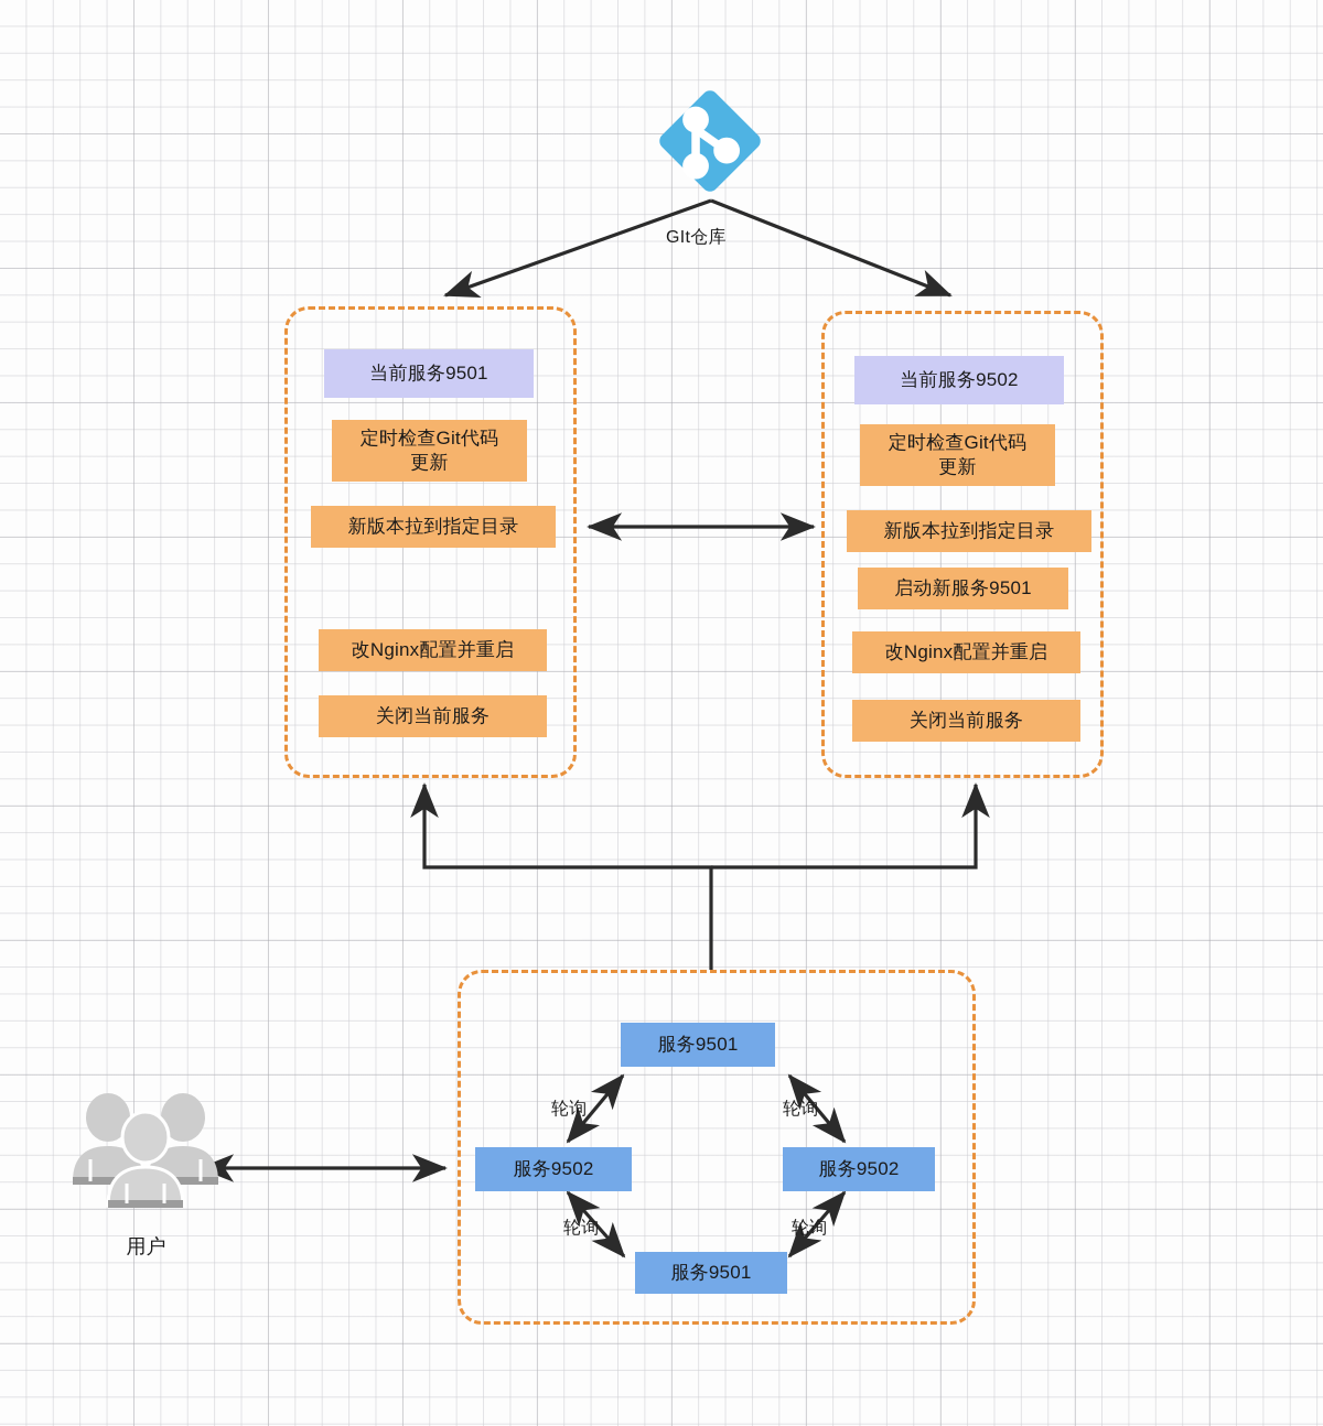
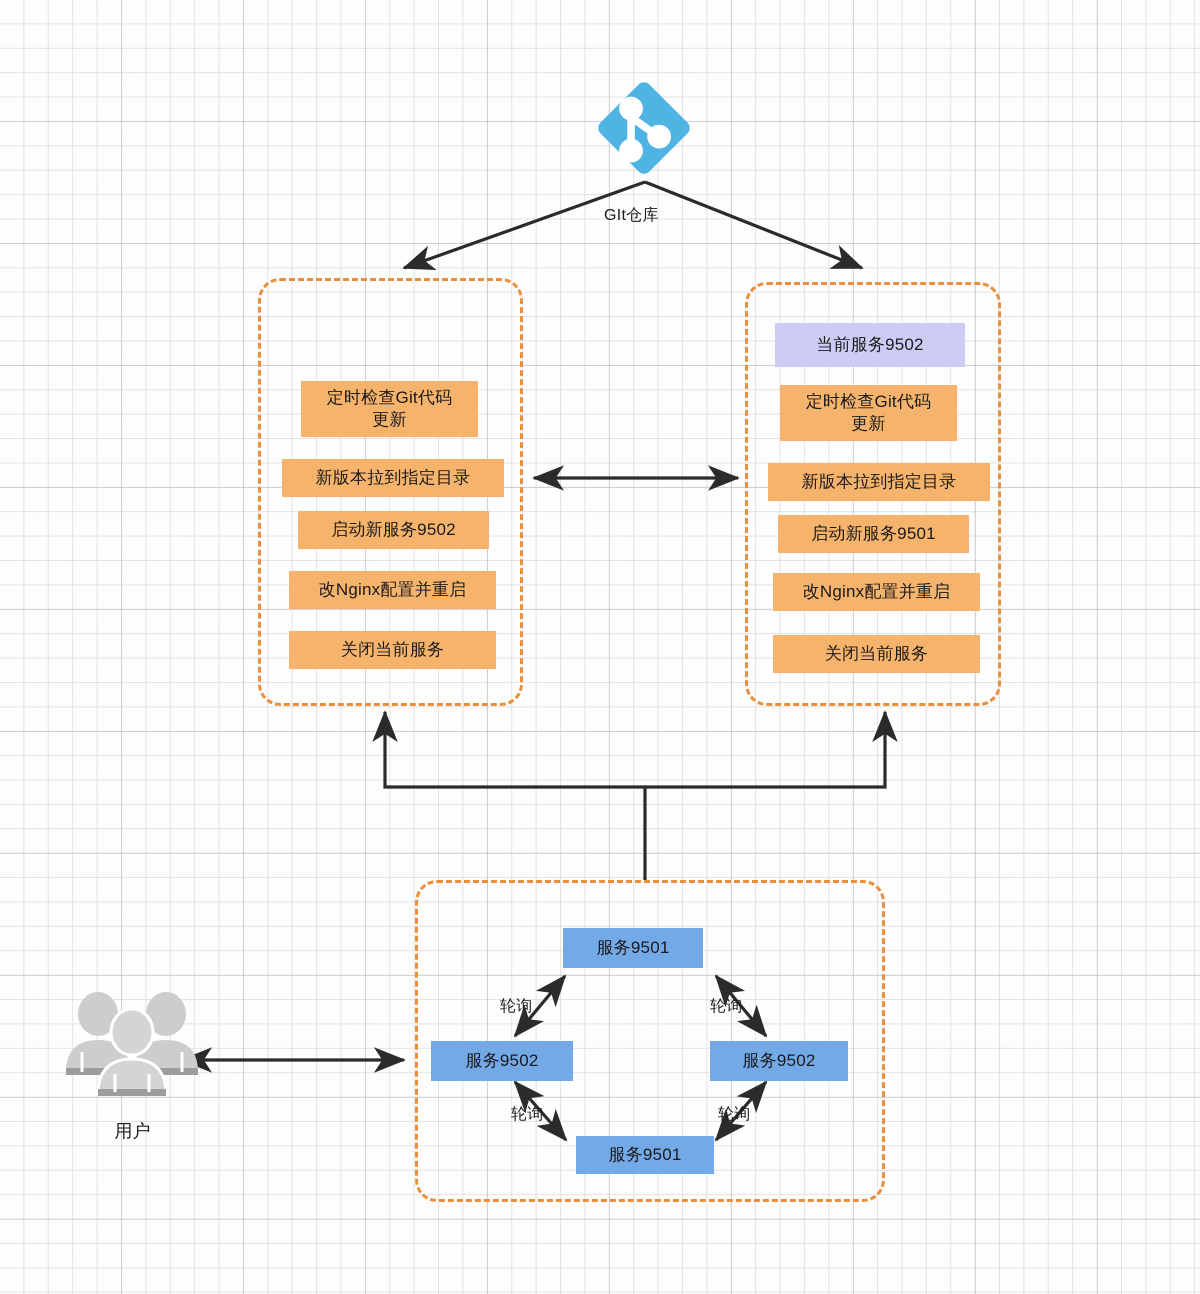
  GIt仓库
- 当前服务9501
  定时检查Git代码
  更新
  新版本拉到指定目录
+ 启动新服务9502
  改Nginx配置并重启
  关闭当前服务
  当前服务9502
  定时检查Git代码
  更新
  新版本拉到指定目录
  启动新服务9501
  改Nginx配置并重启
  关闭当前服务
  服务9501
  服务9502
  服务9502
  服务9501
  轮询
  轮询
  轮询
  轮询
  用户
